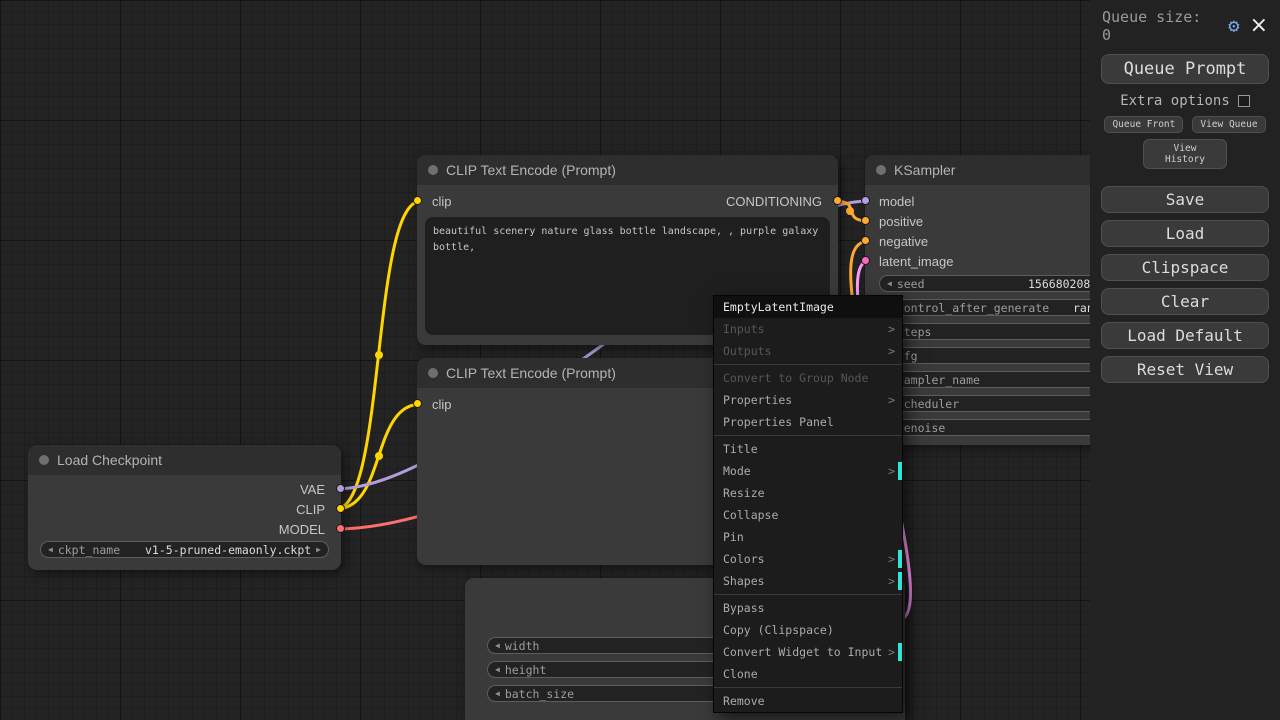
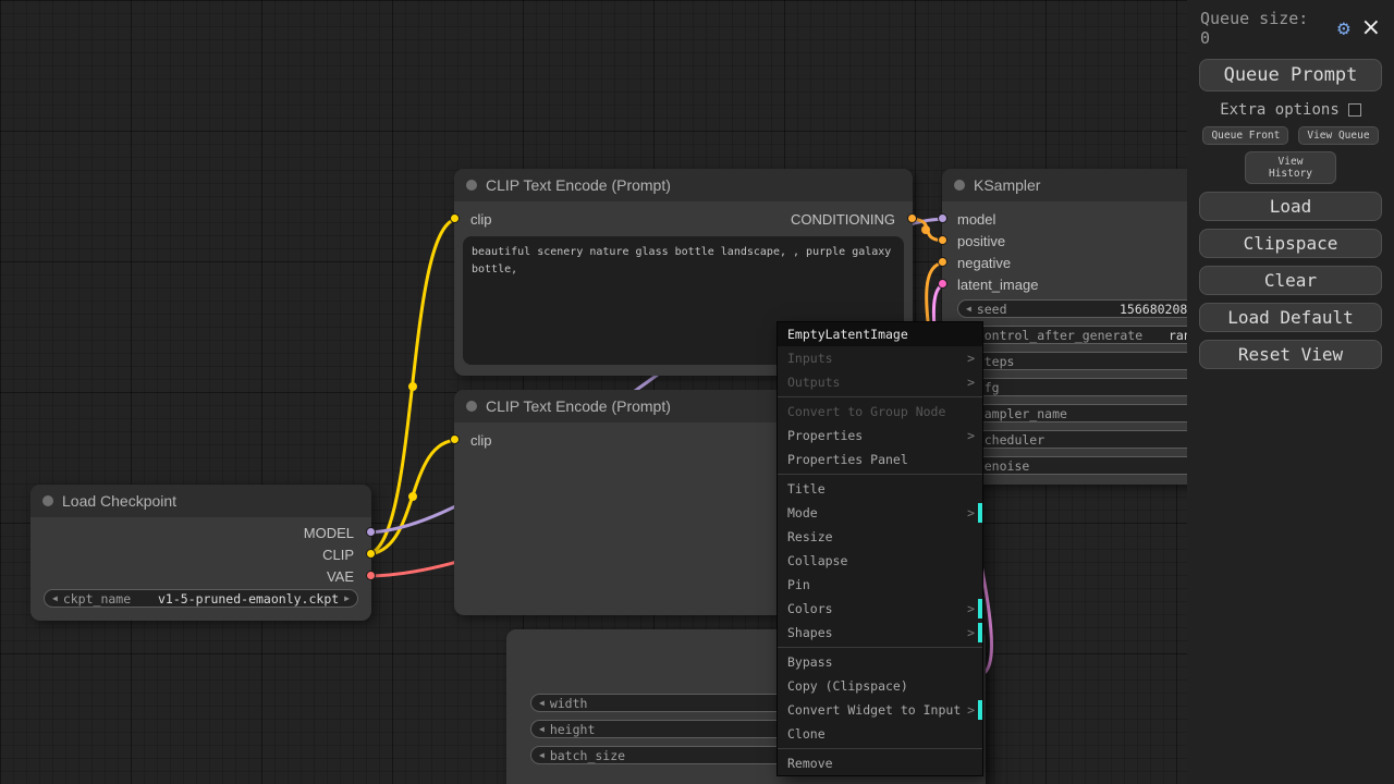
  CLIP Text Encode (Prompt)
  clip
  CONDITIONING
  beautiful scenery nature glass bottle landscape, , purple galaxy bottle,
  CLIP Text Encode (Prompt)
  clip
  KSampler
  model
  positive
  negative
  latent_image
  ◀
  seed
  156680208
  ontrol_after_generate
  teps
  ampler_name
  cheduler
  enoise
  Load Checkpoint
- VAE
+ MODEL
  CLIP
- MODEL
+ VAE
  ◀
  ckpt_name
  v1-5-pruned-emaonly.ckpt
  ▶
  ◀
  width
  ◀
  height
  ◀
  batch_size
  EmptyLatentImage
  Inputs
  >
  Outputs
  >
  Convert to Group Node
  Properties
  >
  Properties Panel
  Title
  Mode
  >
  Resize
  Collapse
  Pin
  Colors
  >
  Shapes
  >
  Bypass
  Copy (Clipspace)
  Convert Widget to Input
  >
  Clone
  Remove
  Queue size: 0
  ⚙
  ×
  Queue Prompt
  Extra options
  Queue Front
  View Queue
  View History
- Save
  Load
  Clipspace
  Clear
  Load Default
  Reset View
